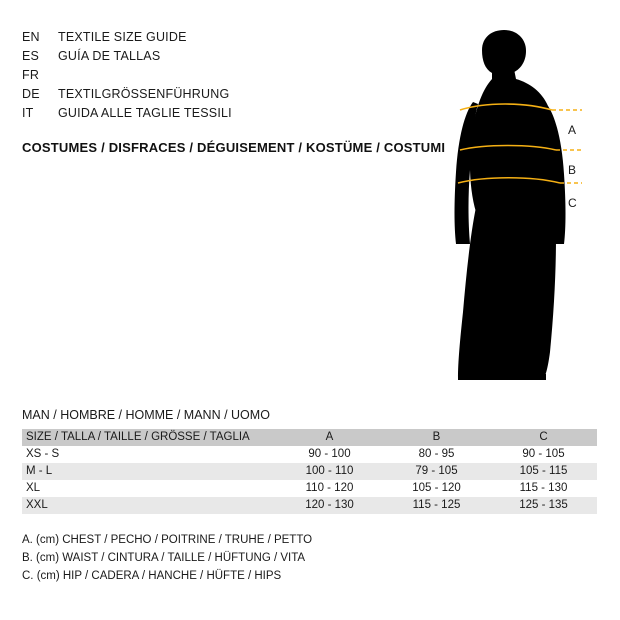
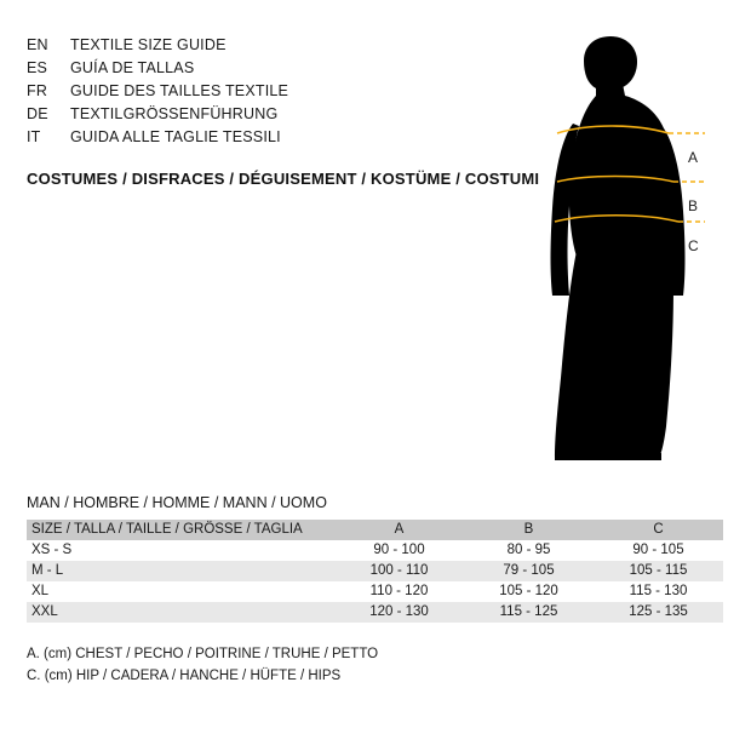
  EN
  TEXTILE SIZE GUIDE
  ES
  GUÍA DE TALLAS
  FR
+ GUIDE DES TAILLES TEXTILE
  DE
  TEXTILGRÖSSENFÜHRUNG
  IT
  GUIDA ALLE TAGLIE TESSILI
  COSTUMES / DISFRACES / DÉGUISEMENT / KOSTÜME / COSTUMI
  A
  B
  C
  MAN / HOMBRE / HOMME / MANN / UOMO
  SIZE / TALLA / TAILLE / GRÖSSE / TAGLIA	A	B	C
  XS - S	90 - 100	80 - 95	90 - 105
  M - L	100 - 110	79 - 105	105 - 115
  XL	110 - 120	105 - 120	115 - 130
  XXL	120 - 130	115 - 125	125 - 135
  A. (cm) CHEST / PECHO / POITRINE / TRUHE / PETTO
- B. (cm) WAIST / CINTURA / TAILLE / HÜFTUNG / VITA
  C. (cm) HIP / CADERA / HANCHE / HÜFTE / HIPS
